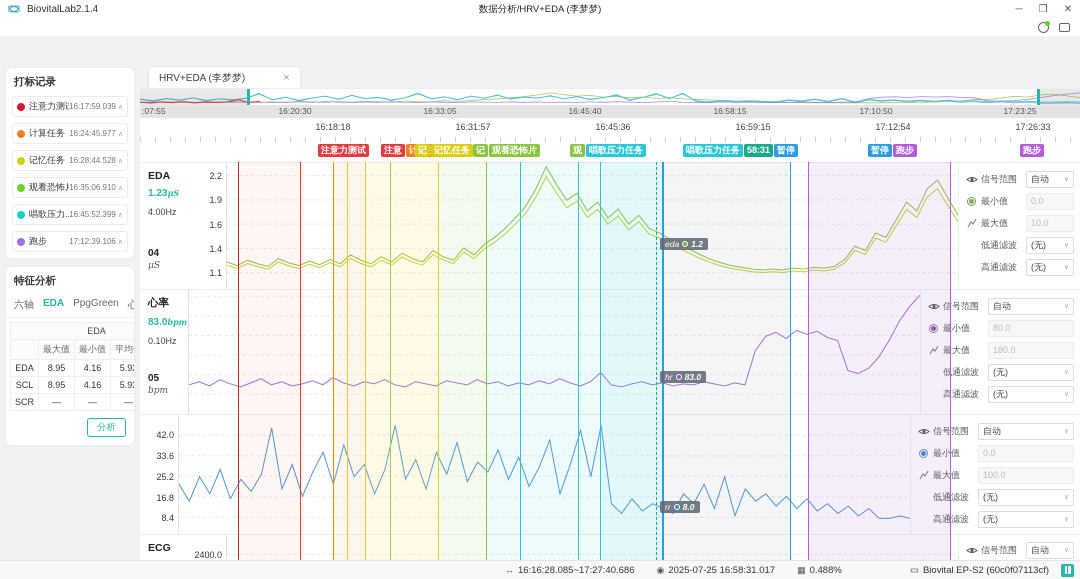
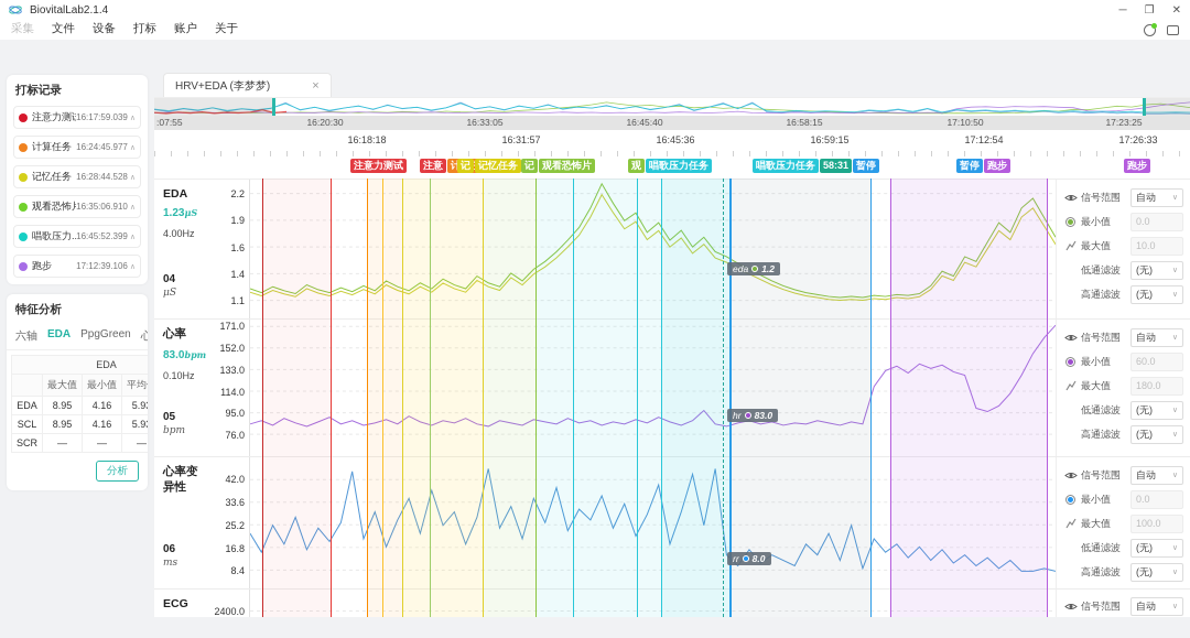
  BiovitalLab2.1.4
- 数据分析/HRV+EDA (李梦梦)
  ─
  ❐
  ✕
+ 采集 文件 设备 打标 账户 关于
  打标记录
  注意力测
  16:17:59.039
  计算任务
  16:24:45.977
  记忆任务
  16:28:44.528
  观看恐怖
  16:35:06.910
  唱歌压力..
  16:45:52.399
  跑步
  17:12:39.106
  特征分析
  六轴
  EDA
  PpgGreen
  EDA
  EDA	8.95	4.16	5.9
  SCL	8.95	4.16	5.9
  SCR	—	—	—
  分析
  HRV+EDA (李梦梦)
  ×
  :07:55
  16:20:30
  16:33:05
  16:45:40
  16:58:15
  17:10:50
  17:23:25
  16:18:18
  16:31:57
  16:45:36
  16:59:15
  17:12:54
  17:26:33
  注意力测试
  注意
  记
  记忆任务
  记
  观看恐怖片
  观
  唱歌压力任务
  唱歌压力任务
  58:31
  暂停
  暂停
  跑步
  跑步
  EDA
  1.23μS
  4.00Hz
  04
  μS
  2.2
  1.9
  1.6
  1.4
  1.1
  信号范围
  自动
  最小值
  0.0
  最大值
  10.0
  低通滤波
  (无)
  高通滤波
  (无)
  心率
  83.0bpm
  0.10Hz
  05
  bpm
+ 171.0
+ 152.0
+ 133.0
+ 114.0
+ 95.0
+ 76.0
  信号范围
  自动
  最小值
- 80.0
+ 60.0
  最大值
  180.0
  低通滤波
  (无)
  高通滤波
  (无)
+ 心率变异性
+ 06
+ ms
  42.0
  33.6
  25.2
  16.8
  8.4
  信号范围
  自动
  最小值
  0.0
  最大值
  100.0
  低通滤波
  (无)
  高通滤波
  (无)
  ECG
  2400.0
  信号范围
  自动
  eda
  1.2
  hr
  83.0
  rr
  8.0
- ↔
- 16:16:28.085~17:27:40.686
- ◉
- 2025-07-25 16:58:31.017
- ▦
- 0.488%
- ▭
- Biovital EP-S2 (60c0f07113cf)
